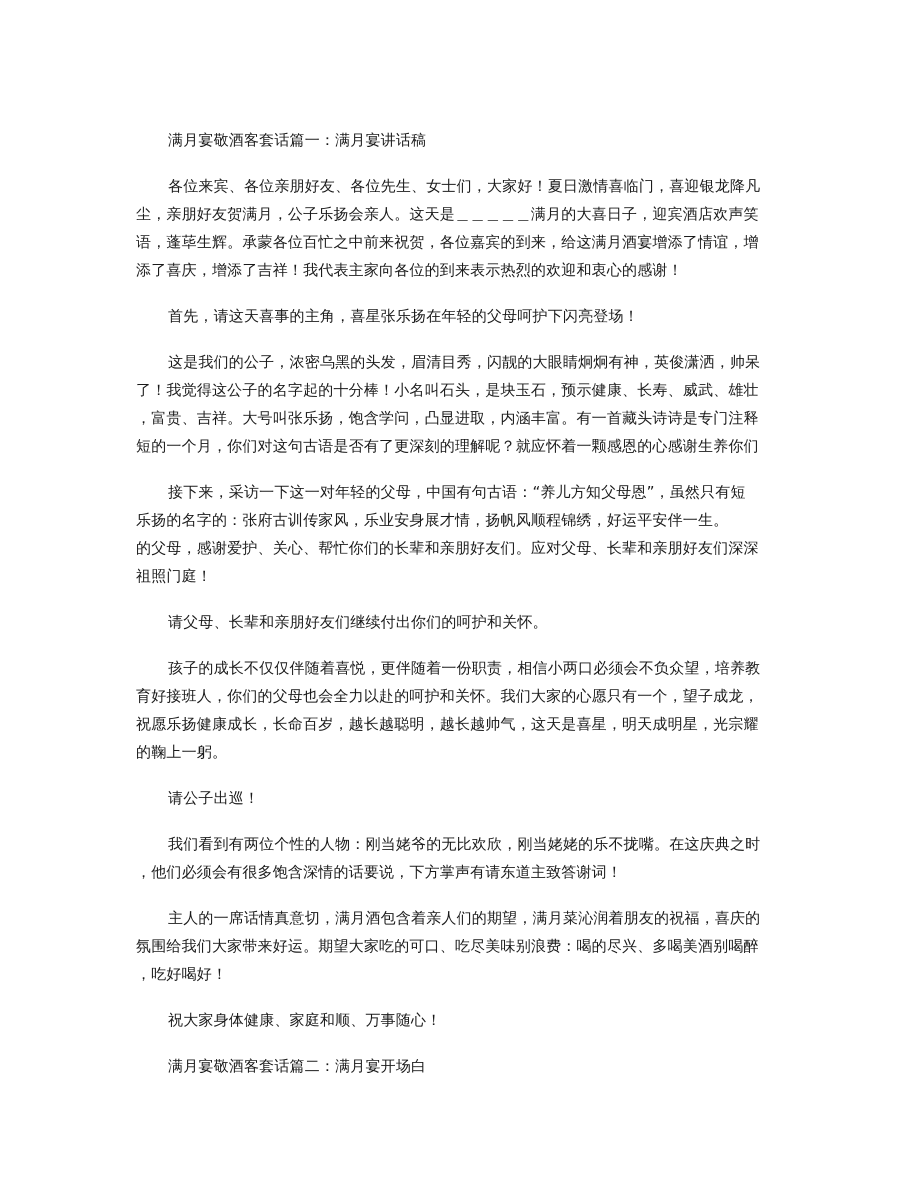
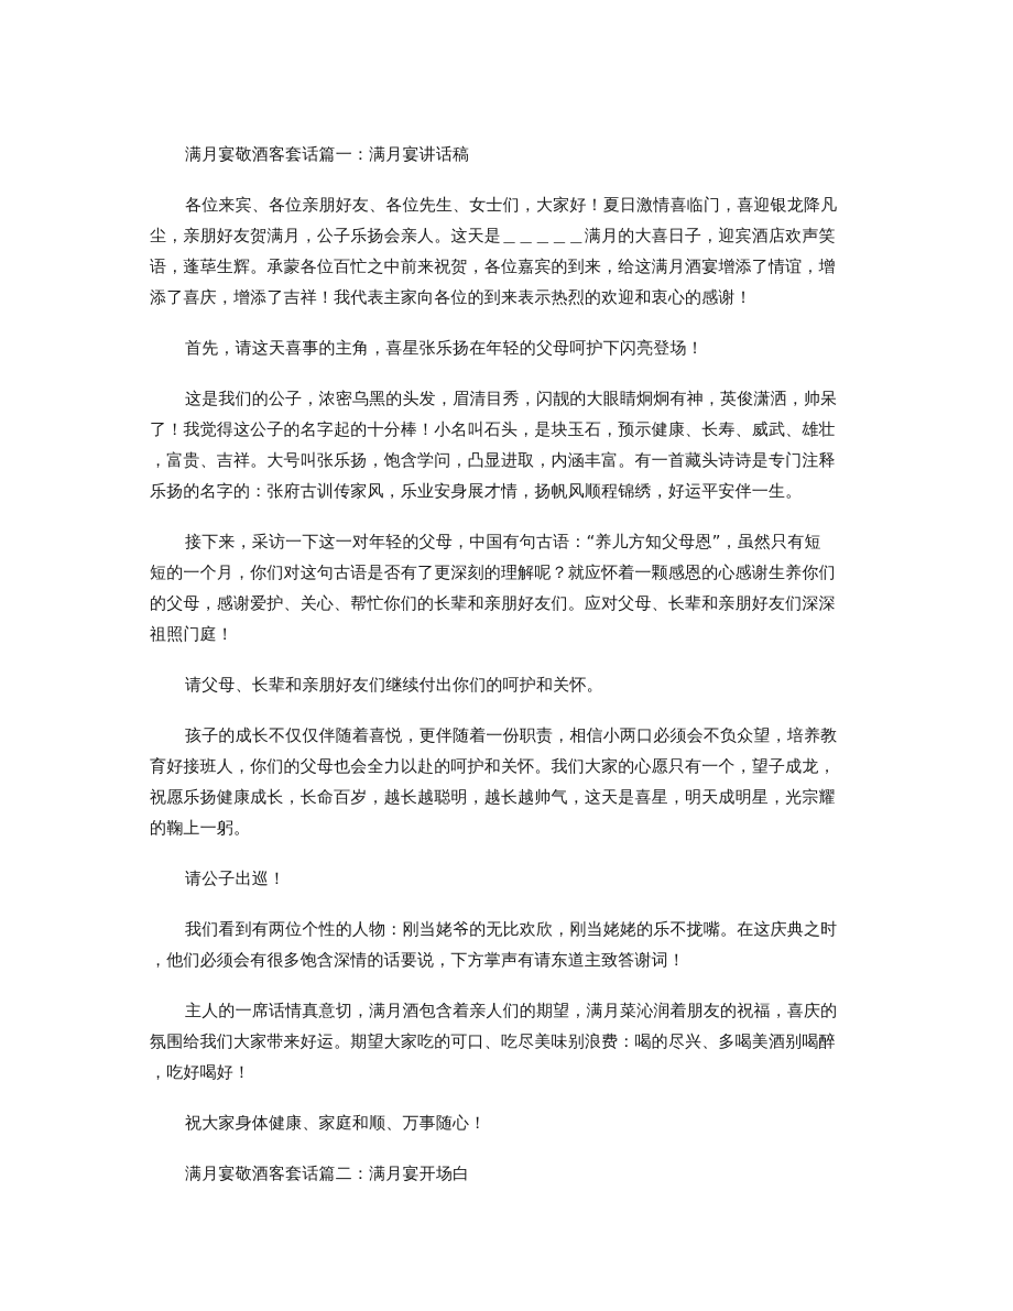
  满月宴敬酒客套话篇一：满月宴讲话稿
  各位来宾、各位亲朋好友、各位先生、女士们，大家好！夏日激情喜临门，喜迎银龙降凡
  尘，亲朋好友贺满月，公子乐扬会亲人。这天是＿＿＿＿＿满月的大喜日子，迎宾酒店欢声笑
  语，蓬荜生辉。承蒙各位百忙之中前来祝贺，各位嘉宾的到来，给这满月酒宴增添了情谊，增
  添了喜庆，增添了吉祥！我代表主家向各位的到来表示热烈的欢迎和衷心的感谢！
  首先，请这天喜事的主角，喜星张乐扬在年轻的父母呵护下闪亮登场！
  这是我们的公子，浓密乌黑的头发，眉清目秀，闪靓的大眼睛炯炯有神，英俊潇洒，帅呆
  了！我觉得这公子的名字起的十分棒！小名叫石头，是块玉石，预示健康、长寿、威武、雄壮
  ，富贵、吉祥。大号叫张乐扬，饱含学问，凸显进取，内涵丰富。有一首藏头诗诗是专门注释
- 短的一个月，你们对这句古语是否有了更深刻的理解呢？就应怀着一颗感恩的心感谢生养你们
+ 乐扬的名字的：张府古训传家风，乐业安身展才情，扬帆风顺程锦绣，好运平安伴一生。
  接下来，采访一下这一对年轻的父母，中国有句古语：“养儿方知父母恩”，虽然只有短
- 乐扬的名字的：张府古训传家风，乐业安身展才情，扬帆风顺程锦绣，好运平安伴一生。
+ 短的一个月，你们对这句古语是否有了更深刻的理解呢？就应怀着一颗感恩的心感谢生养你们
  的父母，感谢爱护、关心、帮忙你们的长辈和亲朋好友们。应对父母、长辈和亲朋好友们深深
  祖照门庭！
  请父母、长辈和亲朋好友们继续付出你们的呵护和关怀。
  孩子的成长不仅仅伴随着喜悦，更伴随着一份职责，相信小两口必须会不负众望，培养教
  育好接班人，你们的父母也会全力以赴的呵护和关怀。我们大家的心愿只有一个，望子成龙，
  祝愿乐扬健康成长，长命百岁，越长越聪明，越长越帅气，这天是喜星，明天成明星，光宗耀
  的鞠上一躬。
  请公子出巡！
  我们看到有两位个性的人物：刚当姥爷的无比欢欣，刚当姥姥的乐不拢嘴。在这庆典之时
  ，他们必须会有很多饱含深情的话要说，下方掌声有请东道主致答谢词！
  主人的一席话情真意切，满月酒包含着亲人们的期望，满月菜沁润着朋友的祝福，喜庆的
  氛围给我们大家带来好运。期望大家吃的可口、吃尽美味别浪费：喝的尽兴、多喝美酒别喝醉
  ，吃好喝好！
  祝大家身体健康、家庭和顺、万事随心！
  满月宴敬酒客套话篇二：满月宴开场白
